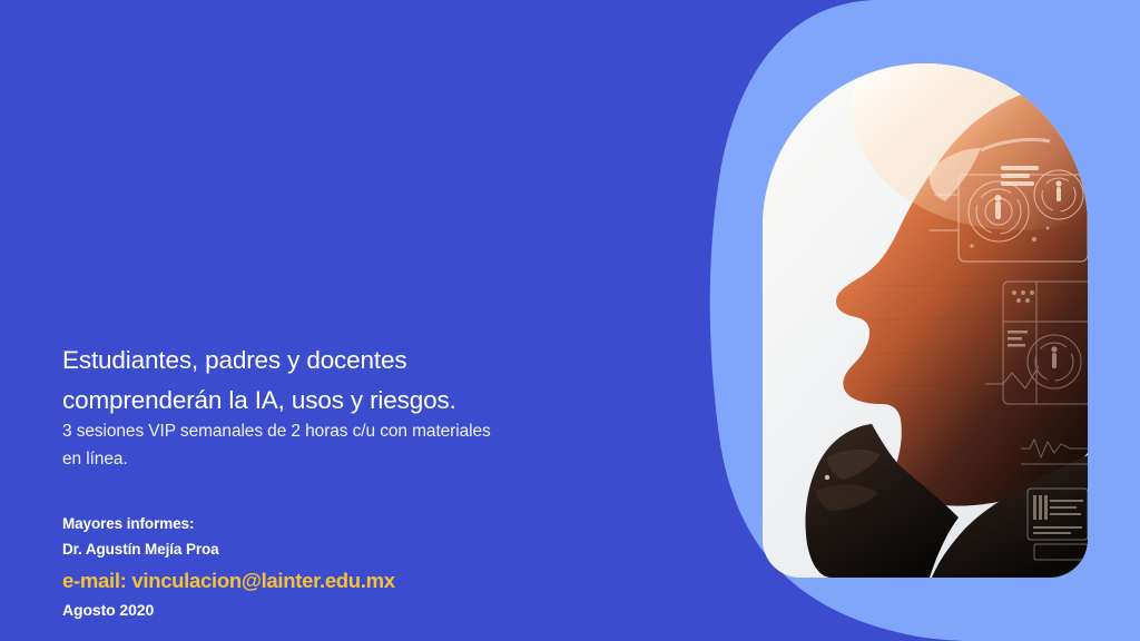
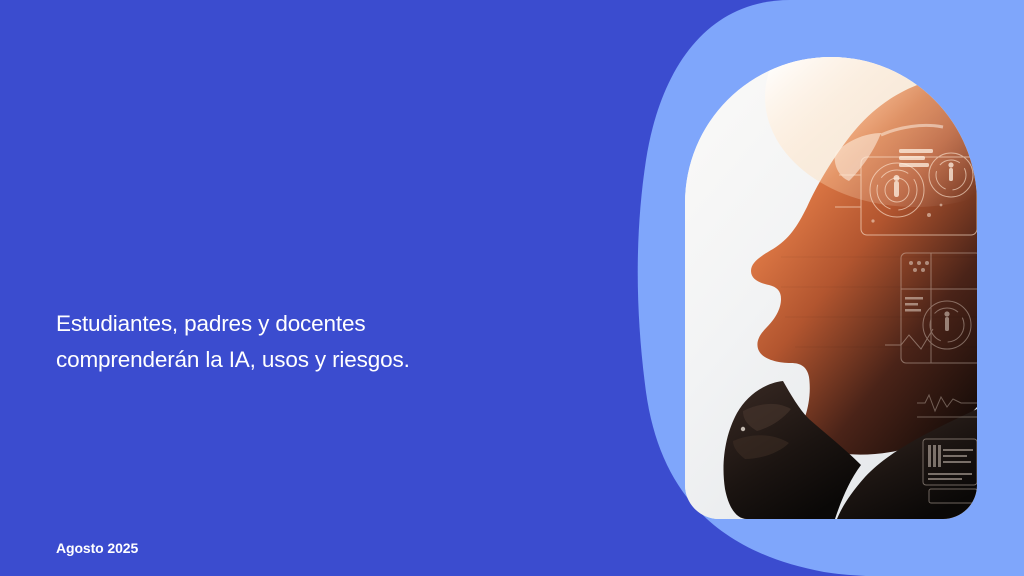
  Estudiantes, padres y docentes
  comprenderán la IA, usos y riesgos.
- 3 sesiones VIP semanales de 2 horas c/u con materiales
- en línea.
- Mayores informes:
- Dr. Agustín Mejía Proa
- e-mail: vinculacion@lainter.edu.mx
- Agosto 2020
+ Agosto 2025
